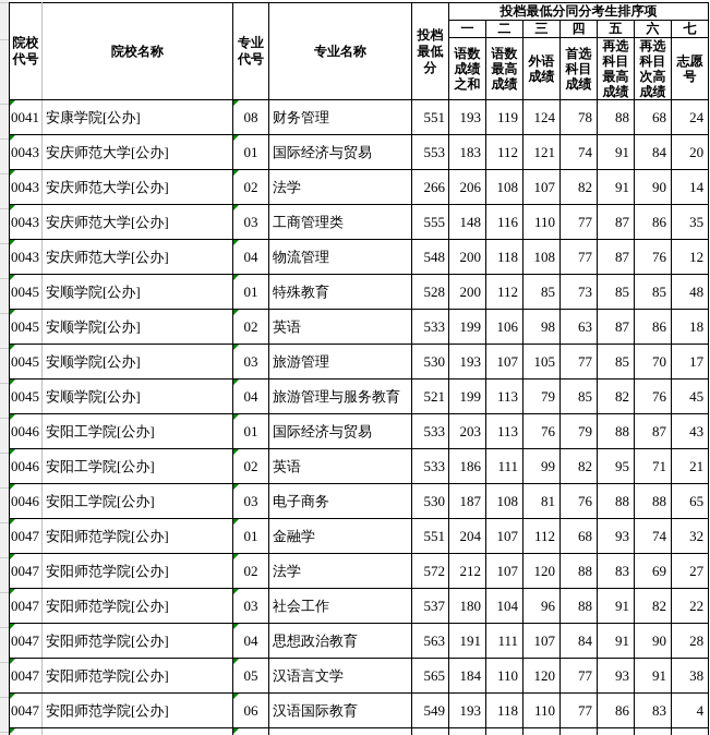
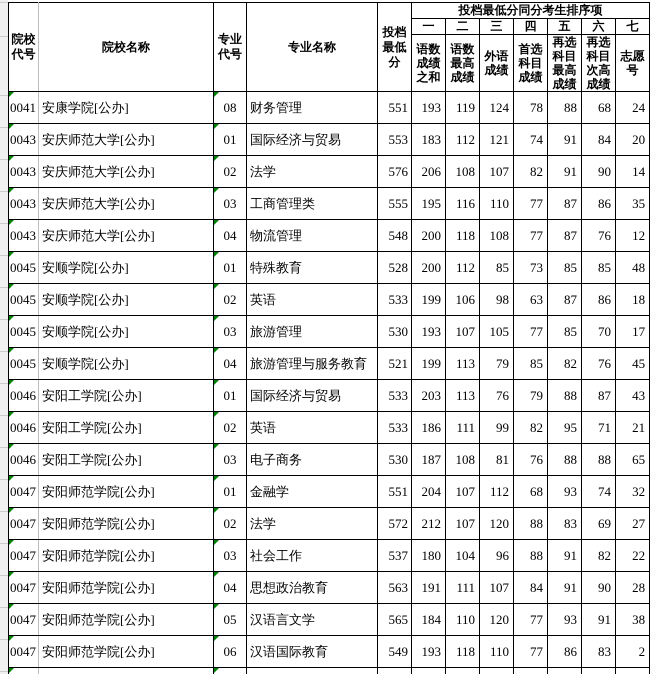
  院校代号	院校名称	专业代号	专业名称	投档最低分	投档最低分同分考生排序项
  一	二	三	四	五	六	七
  语数成绩之和	语数最高成绩	外语成绩	首选科目成绩	再选科目最高成绩	再选科目次高成绩	志愿号
  0041	安康学院[公办]	08	财务管理	551	193	119	124	78	88	68	24
  0043	安庆师范大学[公办]	01	国际经济与贸易	553	183	112	121	74	91	84	20
- 0043	安庆师范大学[公办]	02	法学	266	206	108	107	82	91	90	14
+ 0043	安庆师范大学[公办]	02	法学	576	206	108	107	82	91	90	14
- 0043	安庆师范大学[公办]	03	工商管理类	555	148	116	110	77	87	86	35
+ 0043	安庆师范大学[公办]	03	工商管理类	555	195	116	110	77	87	86	35
  0043	安庆师范大学[公办]	04	物流管理	548	200	118	108	77	87	76	12
  0045	安顺学院[公办]	01	特殊教育	528	200	112	85	73	85	85	48
  0045	安顺学院[公办]	02	英语	533	199	106	98	63	87	86	18
  0045	安顺学院[公办]	03	旅游管理	530	193	107	105	77	85	70	17
  0045	安顺学院[公办]	04	旅游管理与服务教育	521	199	113	79	85	82	76	45
  0046	安阳工学院[公办]	01	国际经济与贸易	533	203	113	76	79	88	87	43
  0046	安阳工学院[公办]	02	英语	533	186	111	99	82	95	71	21
  0046	安阳工学院[公办]	03	电子商务	530	187	108	81	76	88	88	65
  0047	安阳师范学院[公办]	01	金融学	551	204	107	112	68	93	74	32
  0047	安阳师范学院[公办]	02	法学	572	212	107	120	88	83	69	27
  0047	安阳师范学院[公办]	03	社会工作	537	180	104	96	88	91	82	22
  0047	安阳师范学院[公办]	04	思想政治教育	563	191	111	107	84	91	90	28
  0047	安阳师范学院[公办]	05	汉语言文学	565	184	110	120	77	93	91	38
- 0047	安阳师范学院[公办]	06	汉语国际教育	549	193	118	110	77	86	83	4
+ 0047	安阳师范学院[公办]	06	汉语国际教育	549	193	118	110	77	86	83	2
